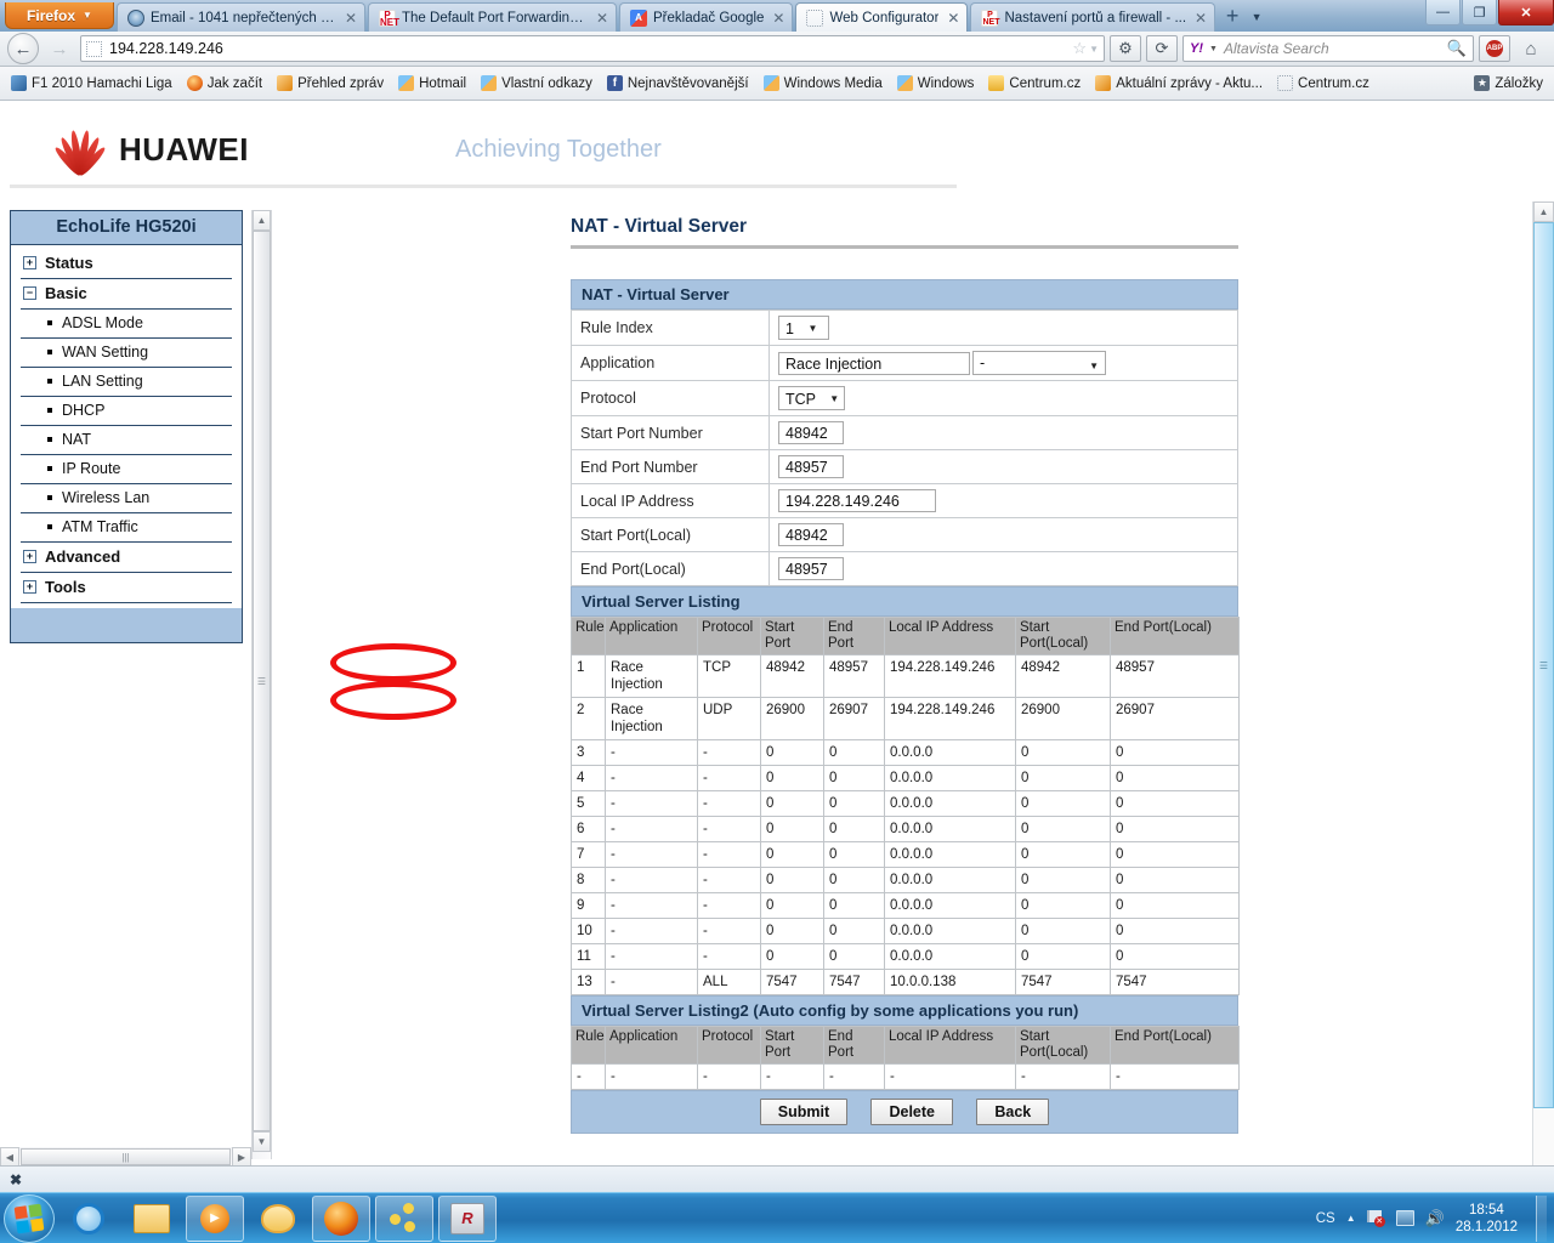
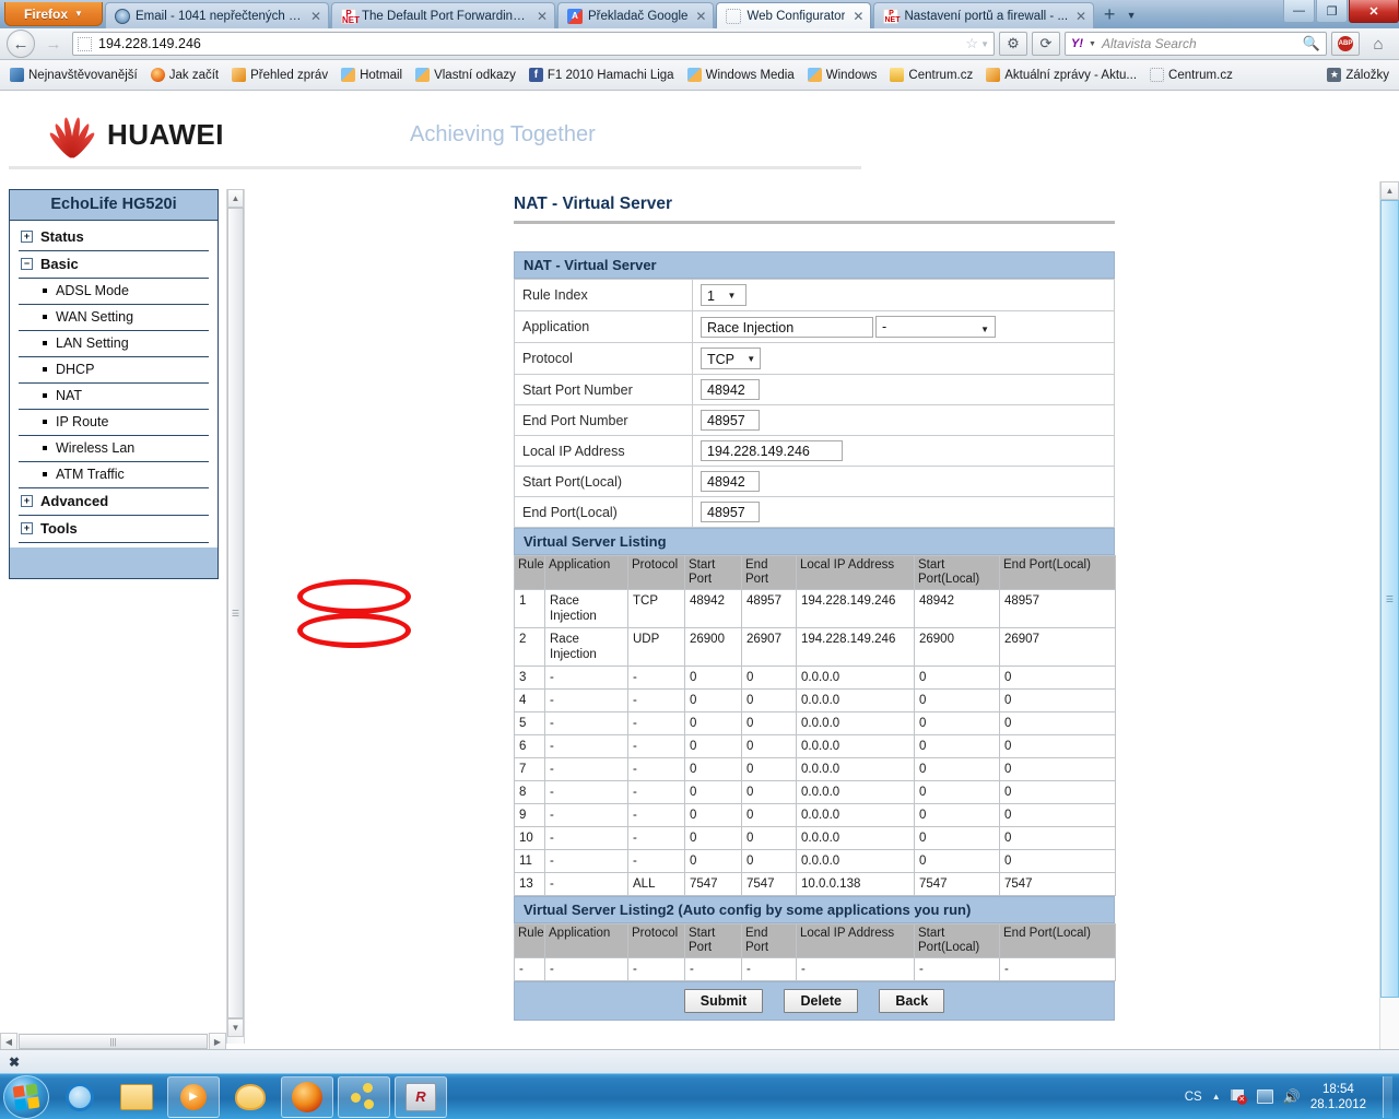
  Firefox
  ▼
  Email - 1041 nepřečtených z..
  ✕
  P
  NET
  The Default Port Forwarding...
  ✕
  A
  Překladač Google
  ✕
  Web Configurator
  ✕
  Nastavení portů a firewall - ...
  ✕
  +
  ▼
  —
  ❐
  ✕
  ←
  →
  194.228.149.246
  ☆
  ▼
  ⚙
  ⟳
  Y!
  Altavista Search
  🔍
  ⌂
- F1 2010 Hamachi Liga
+ Nejnavštěvovanější
  Jak začít
  Přehled zpráv
  Hotmail
  Vlastní odkazy
  f
- Nejnavštěvovanější
+ F1 2010 Hamachi Liga
  Windows Media
  Windows
  Centrum.cz
  Aktuální zprávy - Aktu...
  Centrum.cz
  ★
  Záložky
  HUAWEI
  Achieving Together
  EchoLife HG520i
  +
  Status
  −
  Basic
  ADSL Mode
  WAN Setting
  LAN Setting
  DHCP
  NAT
  IP Route
  Wireless Lan
  ATM Traffic
  +
  Advanced
  +
  Tools
  ▲
  ☰
  ▼
  NAT - Virtual Server
  NAT - Virtual Server
  Rule Index	1 ▼
  Application	Race Injection - ▼
  Protocol	TCP ▼
  Start Port Number	48942
  End Port Number	48957
  Local IP Address	194.228.149.246
  Start Port(Local)	48942
  End Port(Local)	48957
  Virtual Server Listing
  Rule	Application	Protocol	Start Port	End Port	Local IP Address	Start Port(Local)	End Port(Local)
  1	Race Injection	TCP	48942	48957	194.228.149.246	48942	48957
  2	Race Injection	UDP	26900	26907	194.228.149.246	26900	26907
  3	-	-	0	0	0.0.0.0	0	0
  4	-	-	0	0	0.0.0.0	0	0
  5	-	-	0	0	0.0.0.0	0	0
  6	-	-	0	0	0.0.0.0	0	0
  7	-	-	0	0	0.0.0.0	0	0
  8	-	-	0	0	0.0.0.0	0	0
  9	-	-	0	0	0.0.0.0	0	0
  10	-	-	0	0	0.0.0.0	0	0
  11	-	-	0	0	0.0.0.0	0	0
  13	-	ALL	7547	7547	10.0.0.138	7547	7547
  Virtual Server Listing2 (Auto config by some applications you run)
  Rule	Application	Protocol	Start Port	End Port	Local IP Address	Start Port(Local)	End Port(Local)
  -	-	-	-	-	-	-	-
  Submit Delete Back
  ▲
  ☰
  ◀
  |||
  ▶
  ✖
  ▶
  R
  CS
  ▲
  🔊
  18:54
  28.1.2012
